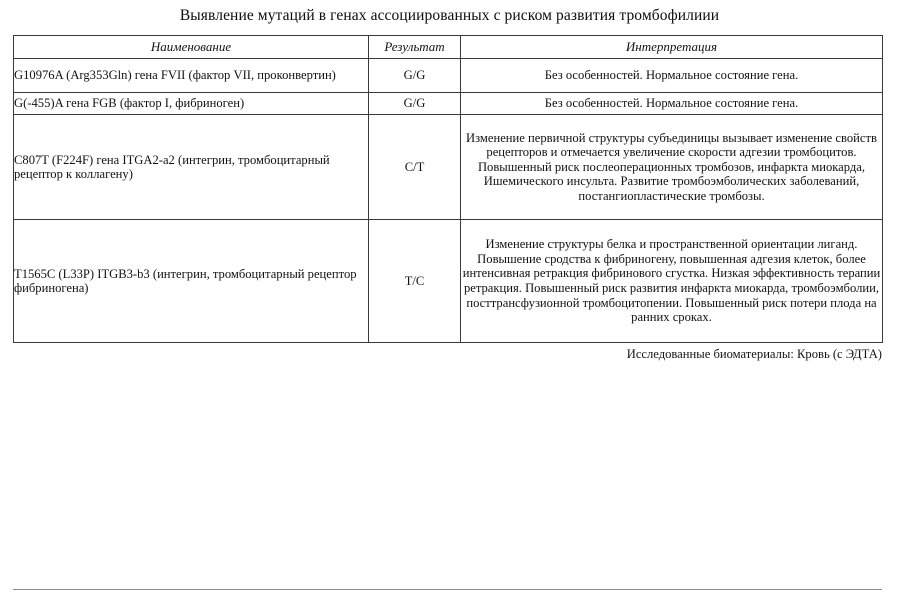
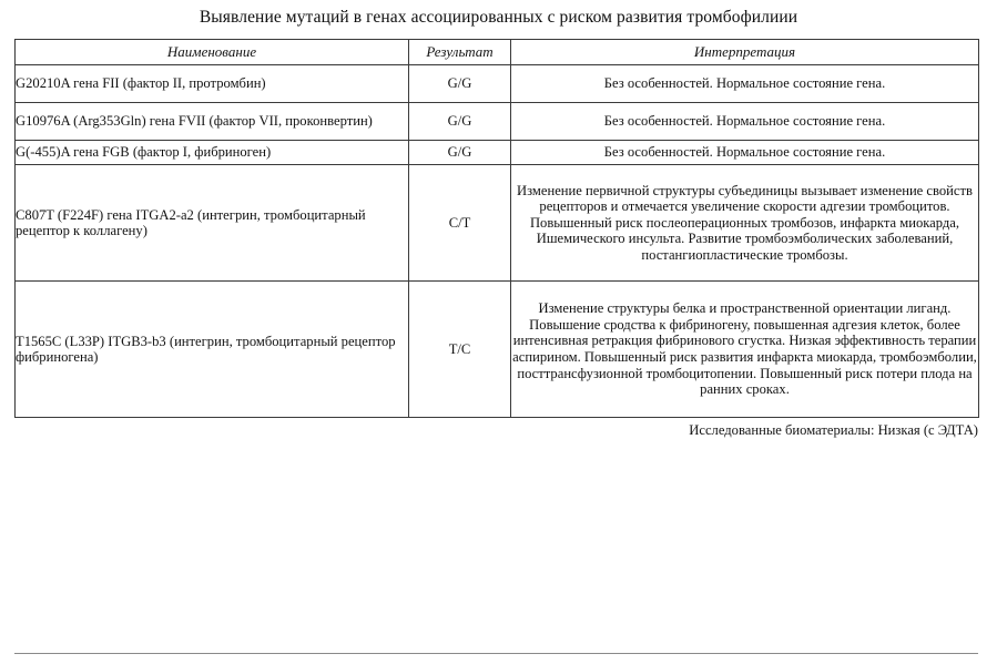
  Выявление мутаций в генах ассоциированных с риском развития тромбофилиии
  Наименование	Результат	Интерпретация
+ G20210A гена FII (фактор II, протромбин)	G/G	Без особенностей. Нормальное состояние гена.
  G10976A (Arg353Gln) гена FVII (фактор VII, проконвертин)	G/G	Без особенностей. Нормальное состояние гена.
  G(-455)A гена FGB (фактор I, фибриноген)	G/G	Без особенностей. Нормальное состояние гена.
  C807T (F224F) гена ITGA2-a2 (интегрин, тромбоцитарный рецептор к коллагену)	C/T	Изменение первичной структуры субъединицы вызывает изменение свойств рецепторов и отмечается увеличение скорости адгезии тромбоцитов. Повышенный риск послеоперационных тромбозов, инфаркта миокарда, Ишемического инсульта. Развитие тромбоэмболических заболеваний, постангиопластические тромбозы.
- T1565C (L33P) ITGB3-b3 (интегрин, тромбоцитарный рецептор фибриногена)	T/C	Изменение структуры белка и пространственной ориентации лиганд. Повышение сродства к фибриногену, повышенная адгезия клеток, более интенсивная ретракция фибринового сгустка. Низкая эффективность терапии ретракция. Повышенный риск развития инфаркта миокарда, тромбоэмболии, посттрансфузионной тромбоцитопении. Повышенный риск потери плода на ранних сроках.
+ T1565C (L33P) ITGB3-b3 (интегрин, тромбоцитарный рецептор фибриногена)	T/C	Изменение структуры белка и пространственной ориентации лиганд. Повышение сродства к фибриногену, повышенная адгезия клеток, более интенсивная ретракция фибринового сгустка. Низкая эффективность терапии аспирином. Повышенный риск развития инфаркта миокарда, тромбоэмболии, посттрансфузионной тромбоцитопении. Повышенный риск потери плода на ранних сроках.
- Исследованные биоматериалы: Кровь (с ЭДТА)
+ Исследованные биоматериалы: Низкая (с ЭДТА)
